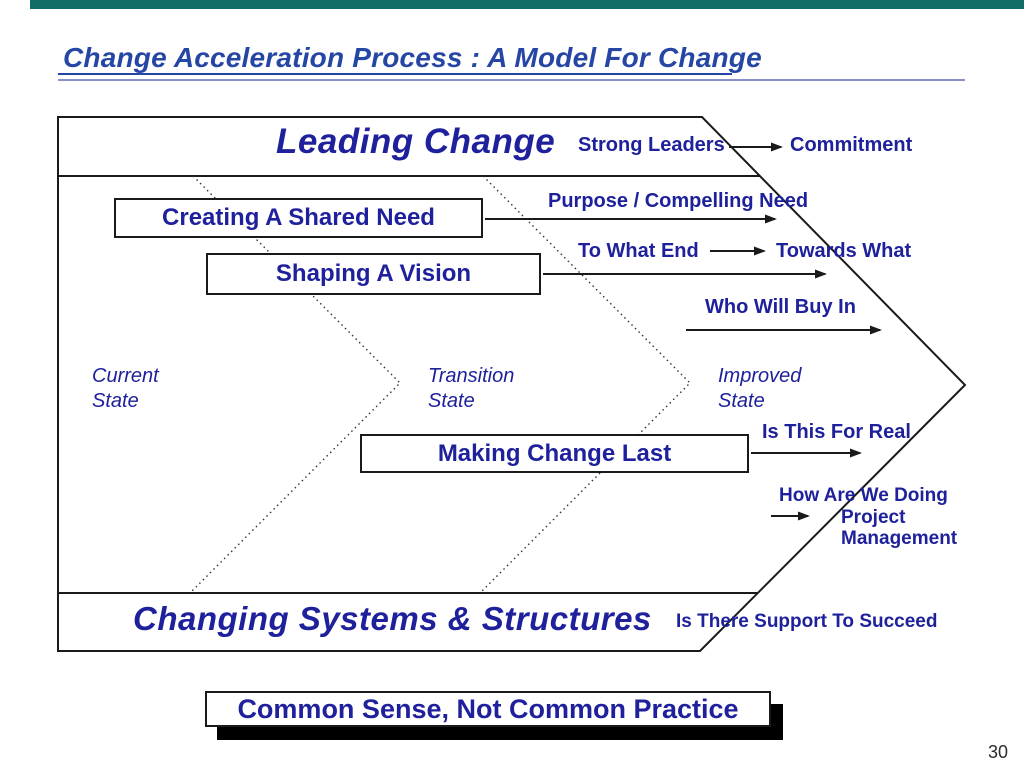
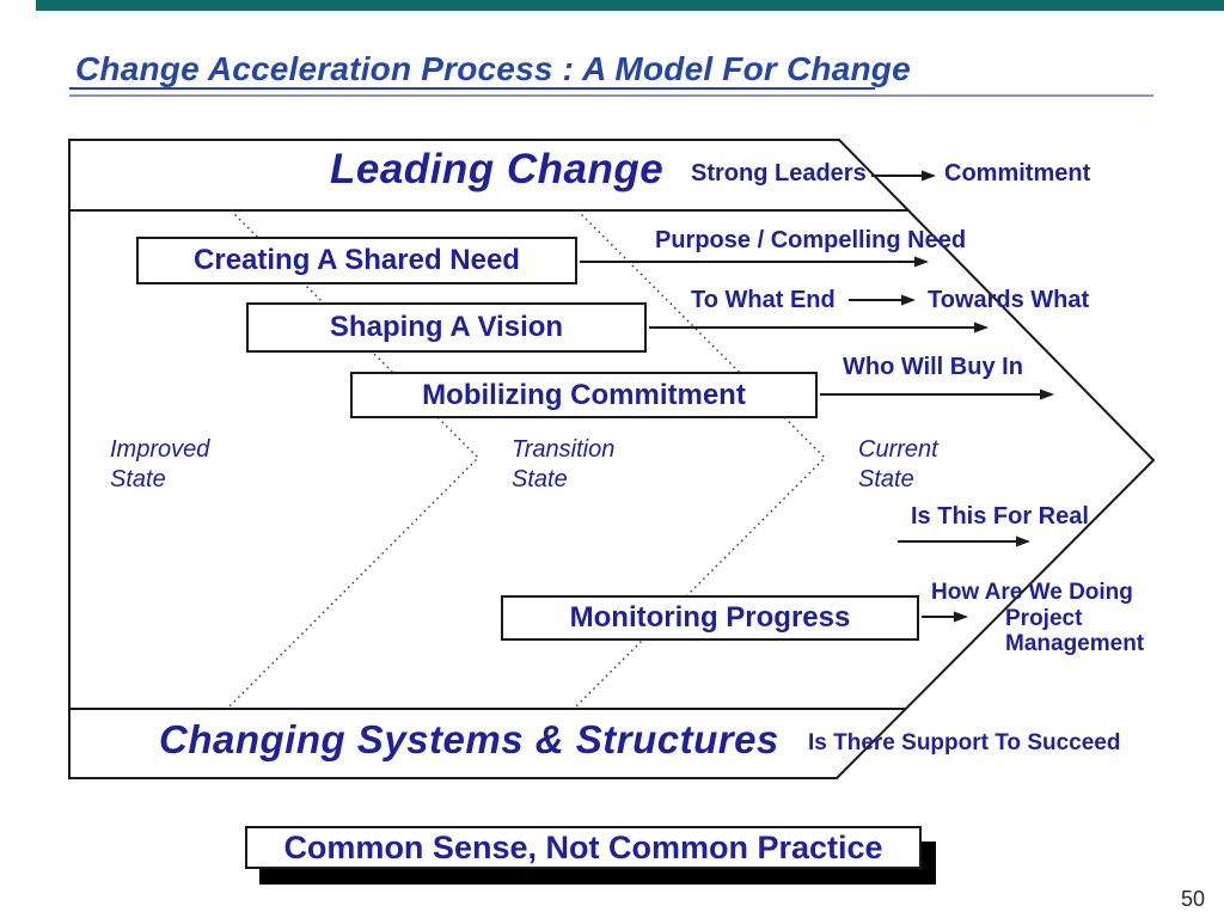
  Change Acceleration Process : A Model For Change
  Leading Change
  Strong Leaders
  Commitment
  Creating A Shared Need
  Purpose / Compelling Need
  Shaping A Vision
  To What End
  Towards What
+ Mobilizing Commitment
  Who Will Buy In
- Current
+ Improved
  State
  Transition
  State
- Improved
+ Current
  State
- Making Change Last
  Is This For Real
+ Monitoring Progress
  How Are We Doing
  Project
  Management
  Changing Systems & Structures
  Is There Support To Succeed
  Common Sense, Not Common Practice
- 30
+ 50
